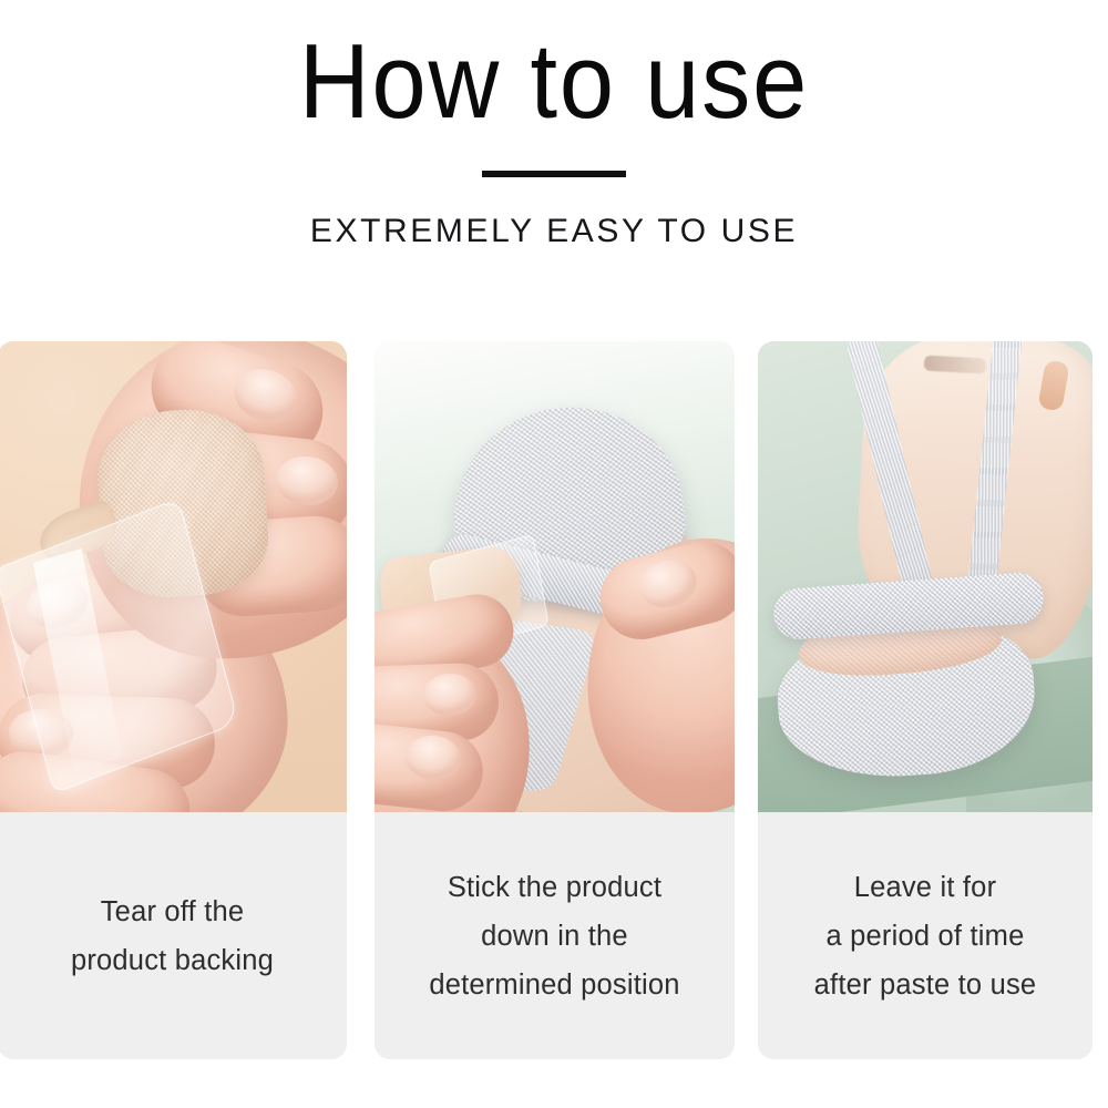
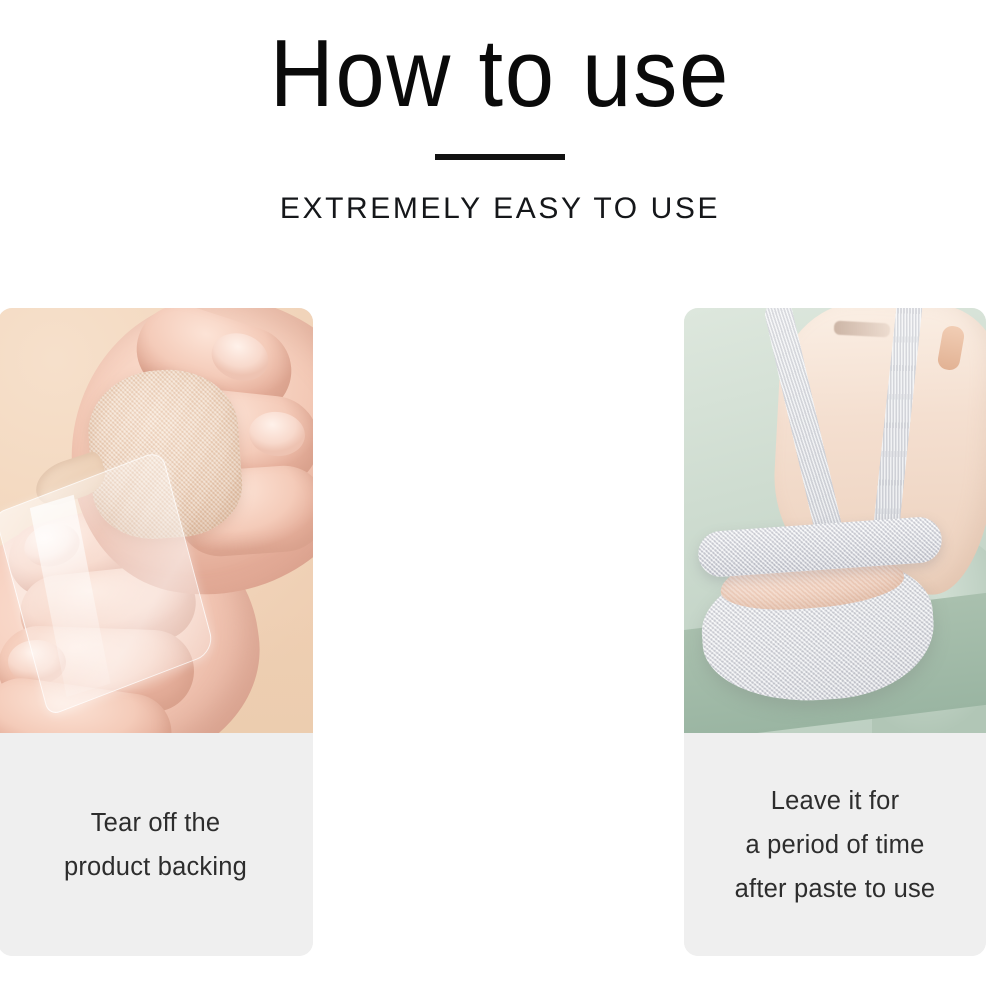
  How to use
  EXTREMELY EASY TO USE
  Tear off the
  product backing
- Stick the product
- down in the
- determined position
  Leave it for
  a period of time
  after paste to use
